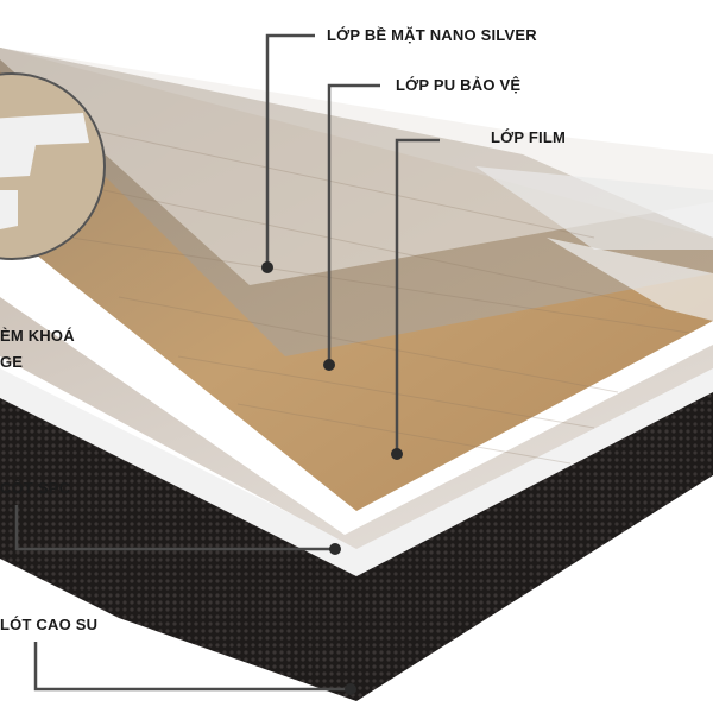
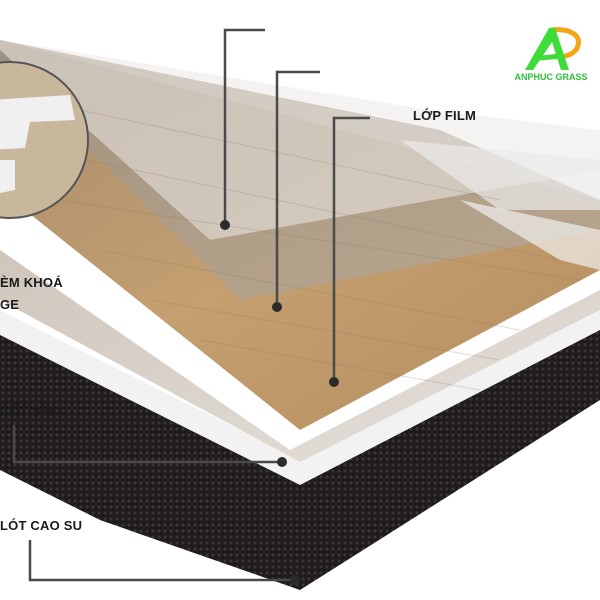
- LỚP BỀ MẶT NANO SILVER
- LỚP PU BẢO VỆ
  LỚP FILM
  ÈM KHOÁ
  GE
  CỐT SPC
  LÓT CAO SU
+ ANPHUC GRASS
